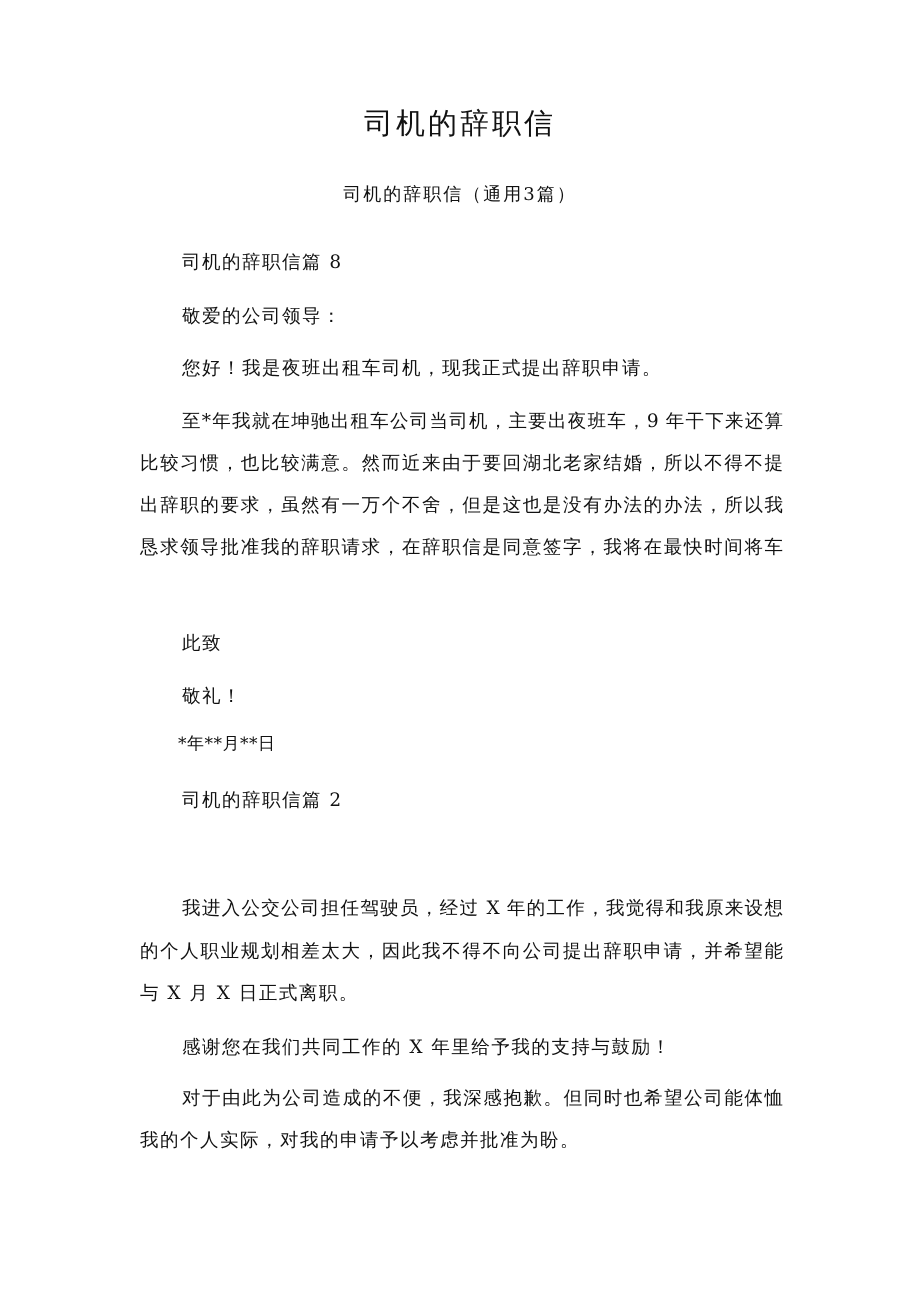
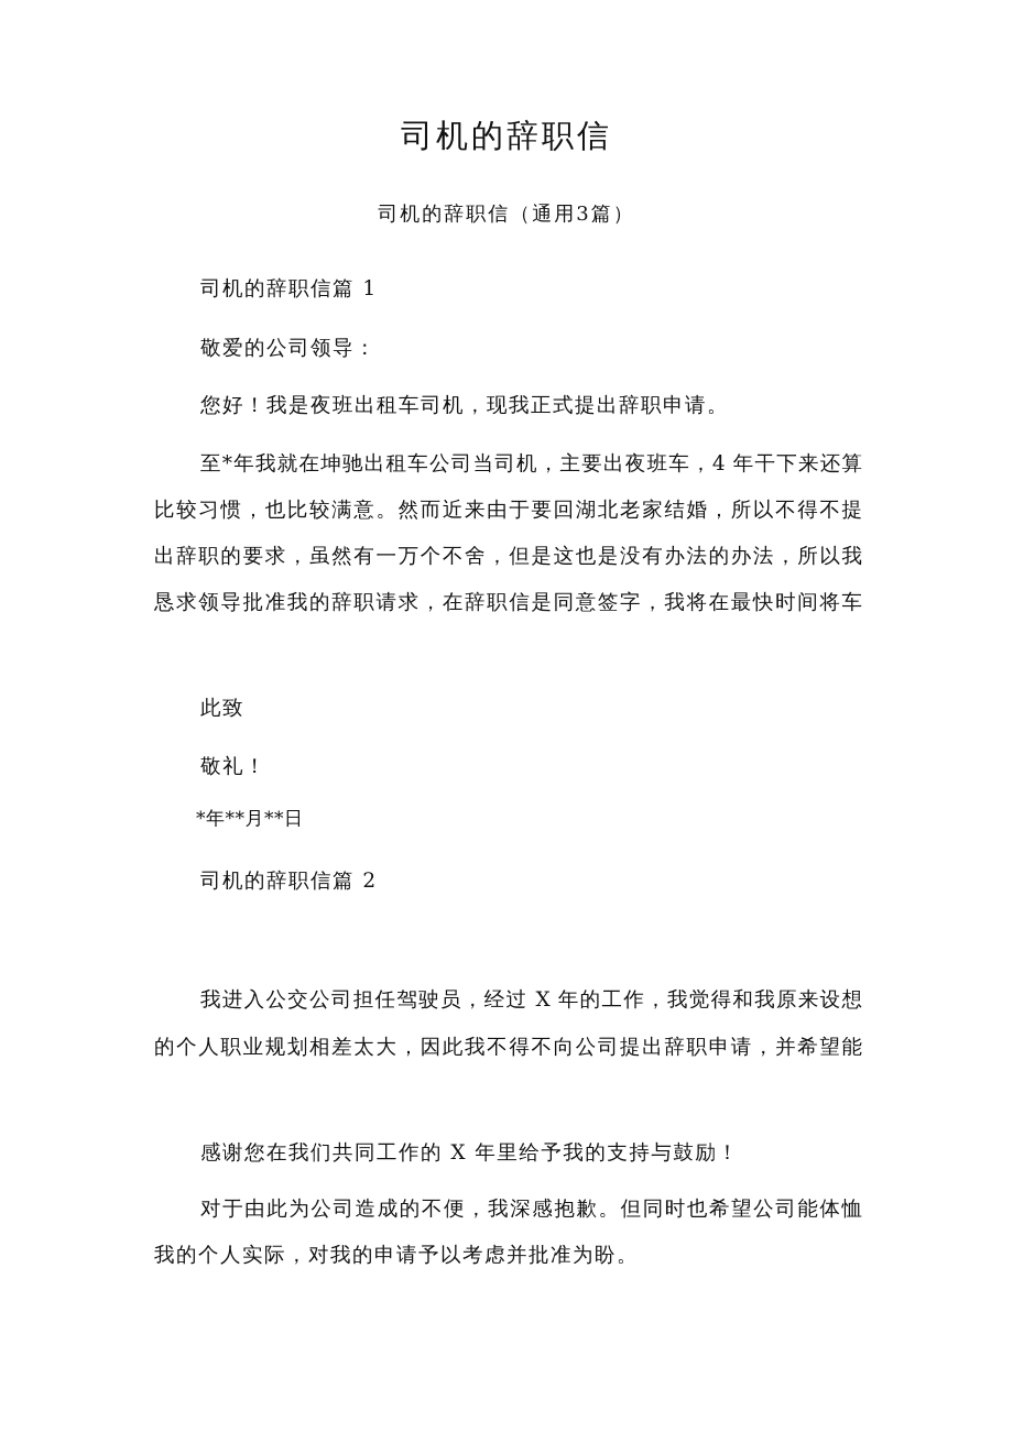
  司机的辞职信
  司机的辞职信（通用3篇）
- 司机的辞职信篇 8
+ 司机的辞职信篇 1
  敬爱的公司领导：
  您好！我是夜班出租车司机，现我正式提出辞职申请。
- 至*年我就在坤驰出租车公司当司机，主要出夜班车，9 年干下来还算
+ 至*年我就在坤驰出租车公司当司机，主要出夜班车，4 年干下来还算
  比较习惯，也比较满意。然而近来由于要回湖北老家结婚，所以不得不提
  出辞职的要求，虽然有一万个不舍，但是这也是没有办法的办法，所以我
  恳求领导批准我的辞职请求，在辞职信是同意签字，我将在最快时间将车
  此致
  敬礼！
  *年**月**日
  司机的辞职信篇 2
  我进入公交公司担任驾驶员，经过 X 年的工作，我觉得和我原来设想
  的个人职业规划相差太大，因此我不得不向公司提出辞职申请，并希望能
- 与 X 月 X 日正式离职。
  感谢您在我们共同工作的 X 年里给予我的支持与鼓励！
  对于由此为公司造成的不便，我深感抱歉。但同时也希望公司能体恤
  我的个人实际，对我的申请予以考虑并批准为盼。
